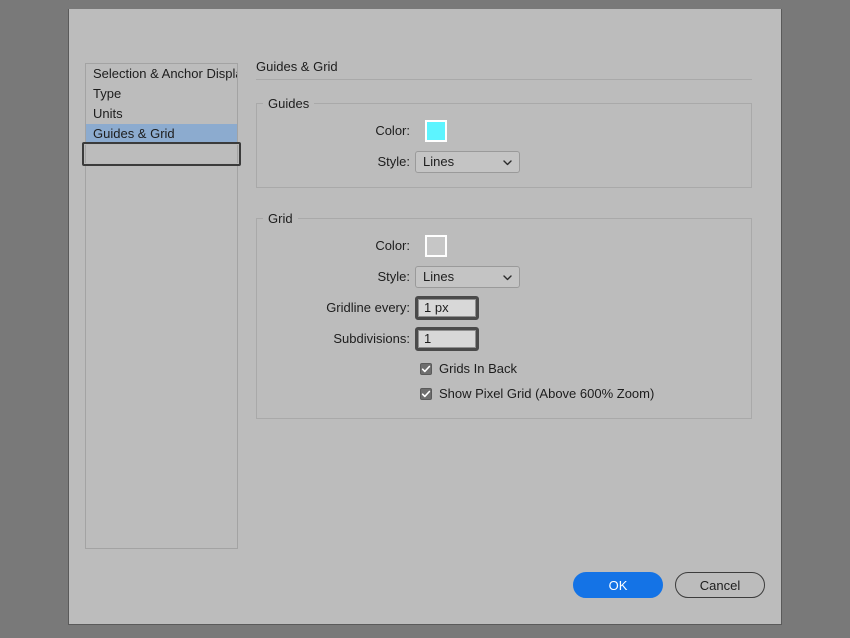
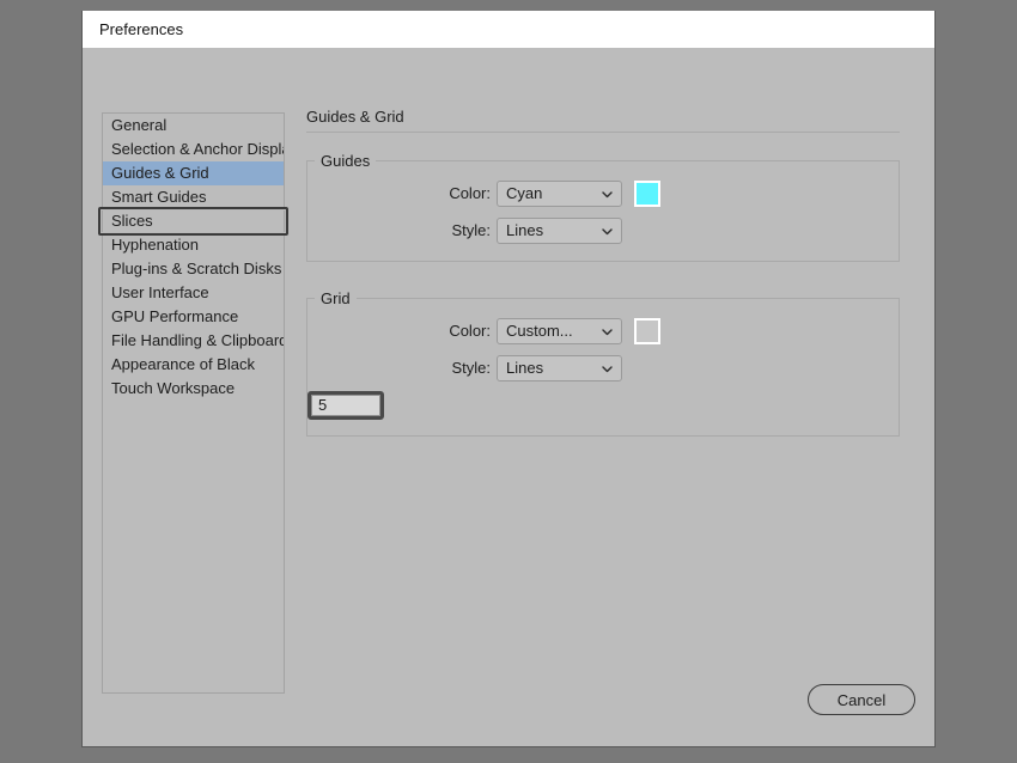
+ Preferences
+ General
  Selection & Anchor Displ
- Type
- Units
  Guides & Grid
+ Smart Guides
+ Slices
+ Hyphenation
+ Plug-ins & Scratch Disks
+ User Interface
+ GPU Performance
+ File Handling & Clipboard
+ Appearance of Black
+ Touch Workspace
  Guides & Grid
  Guides
  Color:
+ Cyan
  Style:
  Lines
  Grid
  Color:
+ Custom...
  Style:
  Lines
- Gridline every:
- 1 px
- Subdivisions:
- 1
+ 5
- Grids In Back
- Show Pixel Grid (Above 600% Zoom)
- OK
  Cancel
